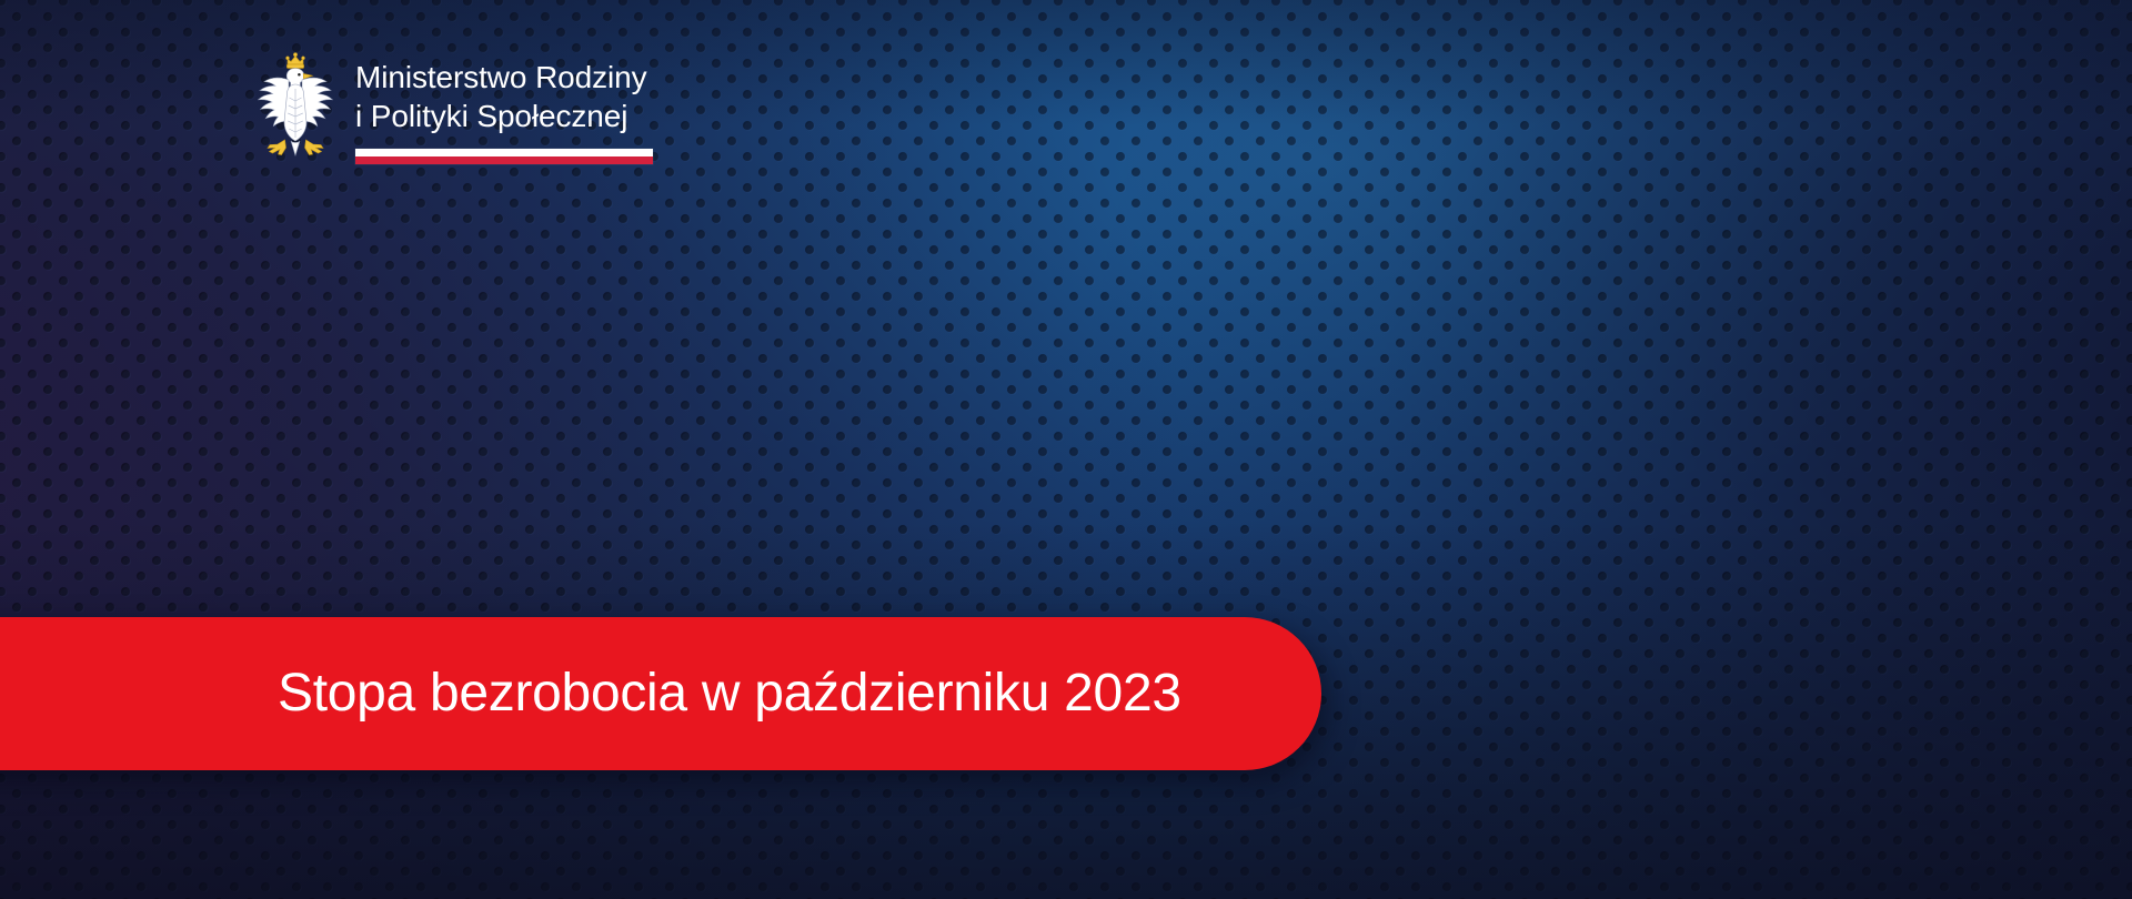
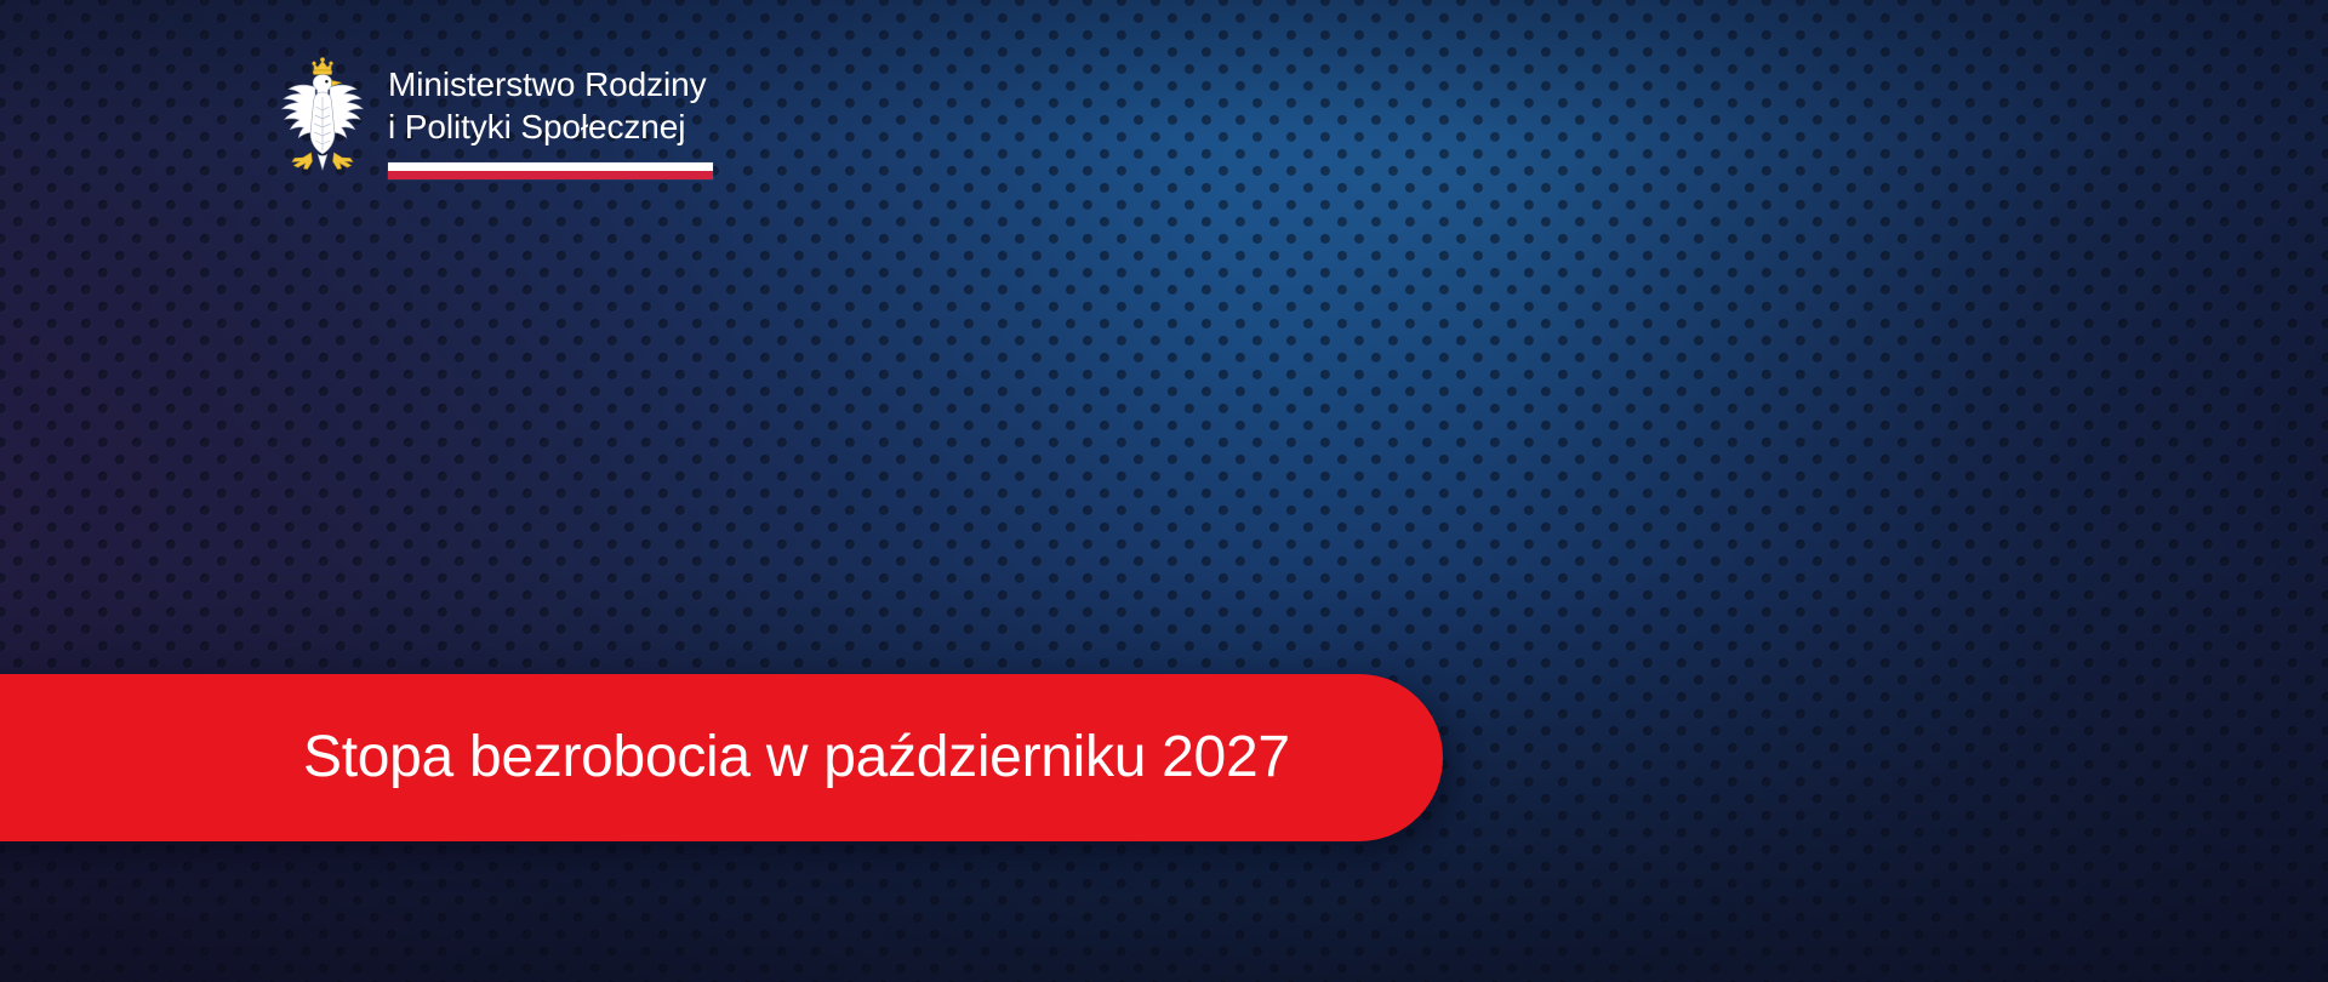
  Ministerstwo Rodziny
  i Polityki Społecznej
- Stopa bezrobocia w październiku 2023
+ Stopa bezrobocia w październiku 2027
